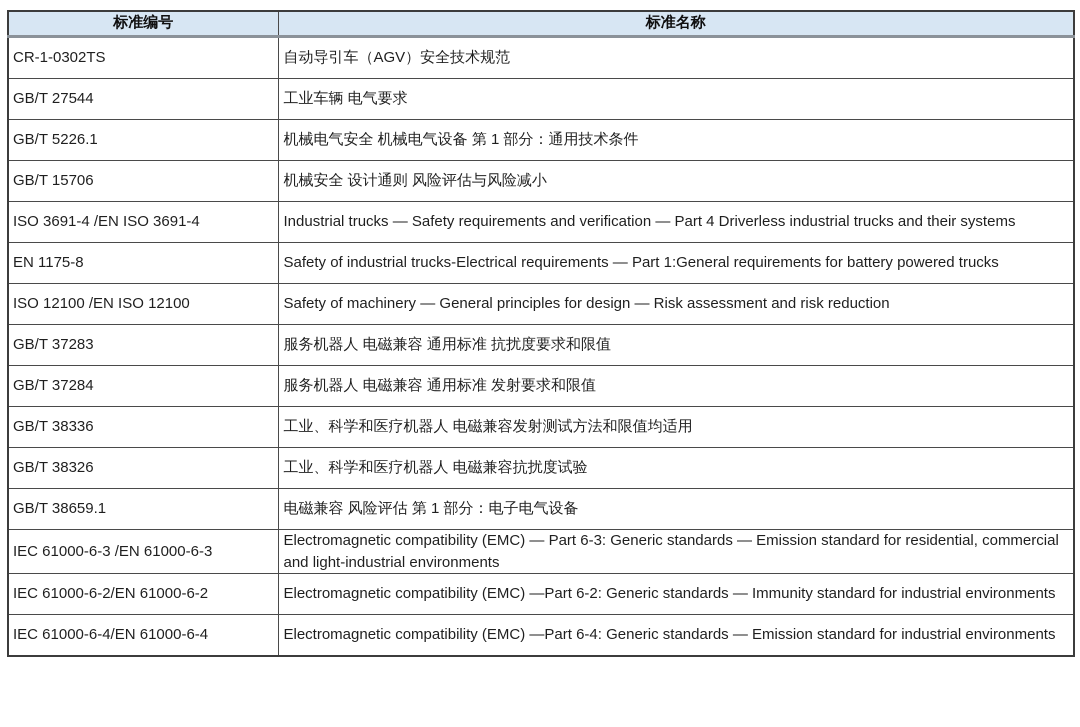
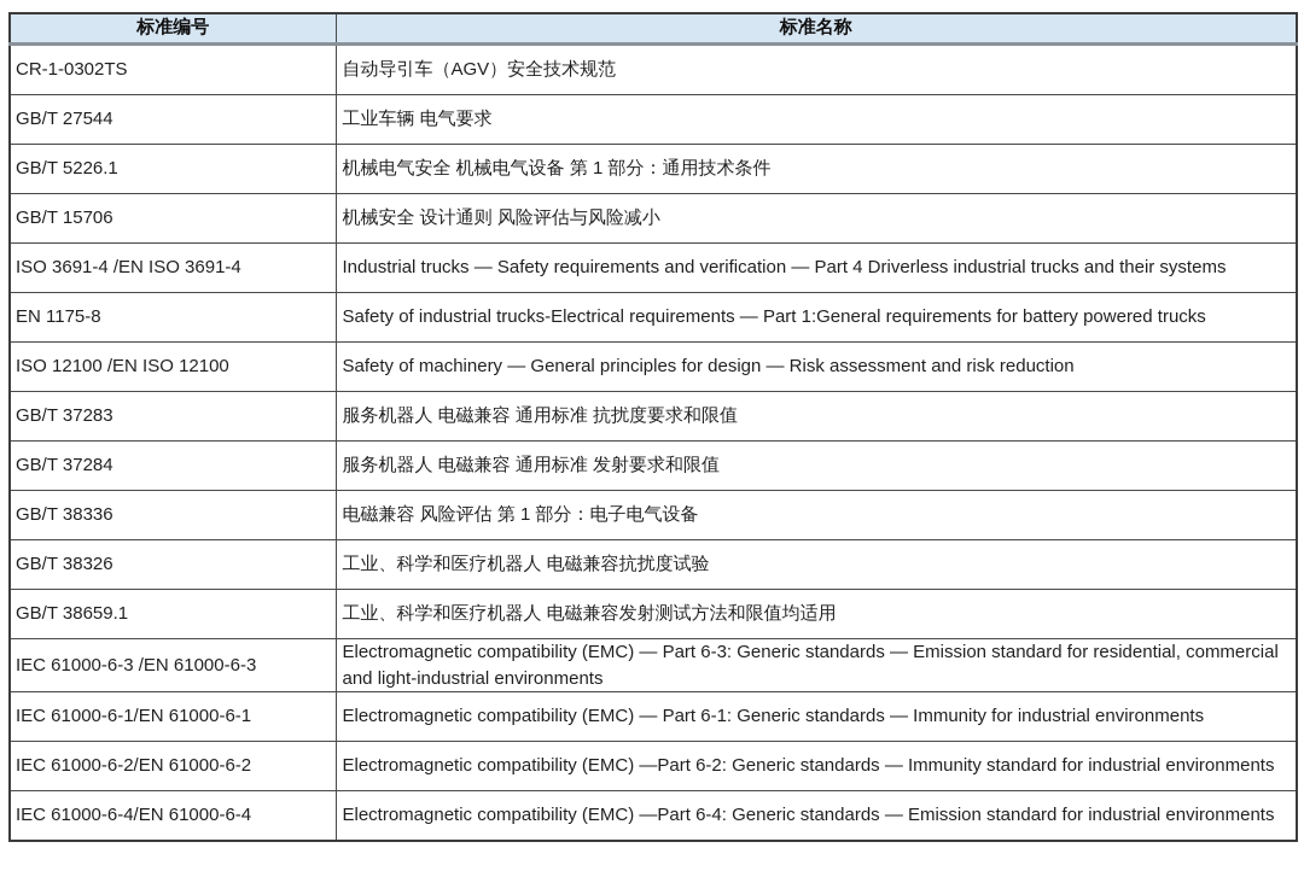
  标准编号	标准名称
  CR-1-0302TS	自动导引车（AGV）安全技术规范
  GB/T 27544	工业车辆 电气要求
  GB/T 5226.1	机械电气安全 机械电气设备 第 1 部分：通用技术条件
  GB/T 15706	机械安全 设计通则 风险评估与风险减小
  ISO 3691-4 /EN ISO 3691-4	Industrial trucks — Safety requirements and verification — Part 4 Driverless industrial trucks and their systems
  EN 1175-8	Safety of industrial trucks-Electrical requirements — Part 1:General requirements for battery powered trucks
  ISO 12100 /EN ISO 12100	Safety of machinery — General principles for design — Risk assessment and risk reduction
  GB/T 37283	服务机器人 电磁兼容 通用标准 抗扰度要求和限值
  GB/T 37284	服务机器人 电磁兼容 通用标准 发射要求和限值
- GB/T 38336	工业、科学和医疗机器人 电磁兼容发射测试方法和限值均适用
+ GB/T 38336	电磁兼容 风险评估 第 1 部分：电子电气设备
  GB/T 38326	工业、科学和医疗机器人 电磁兼容抗扰度试验
- GB/T 38659.1	电磁兼容 风险评估 第 1 部分：电子电气设备
+ GB/T 38659.1	工业、科学和医疗机器人 电磁兼容发射测试方法和限值均适用
  IEC 61000-6-3 /EN 61000-6-3	Electromagnetic compatibility (EMC) — Part 6-3: Generic standards — Emission standard for residential, commercial and light-industrial environments
+ IEC 61000-6-1/EN 61000-6-1	Electromagnetic compatibility (EMC) — Part 6-1: Generic standards — Immunity for industrial environments
  IEC 61000-6-2/EN 61000-6-2	Electromagnetic compatibility (EMC) —Part 6-2: Generic standards — Immunity standard for industrial environments
  IEC 61000-6-4/EN 61000-6-4	Electromagnetic compatibility (EMC) —Part 6-4: Generic standards — Emission standard for industrial environments
